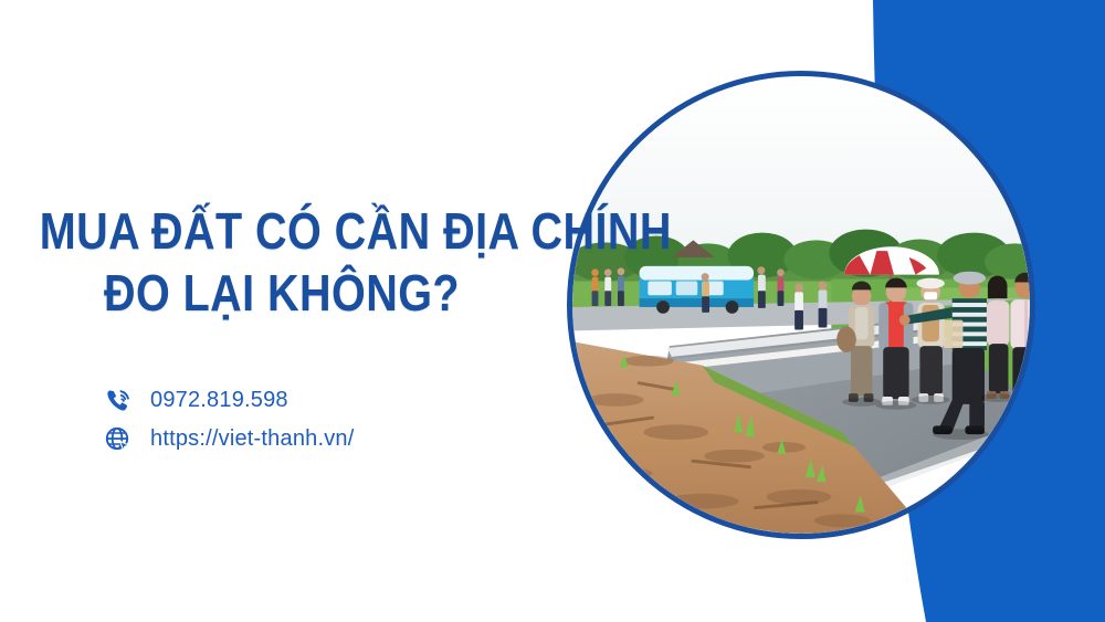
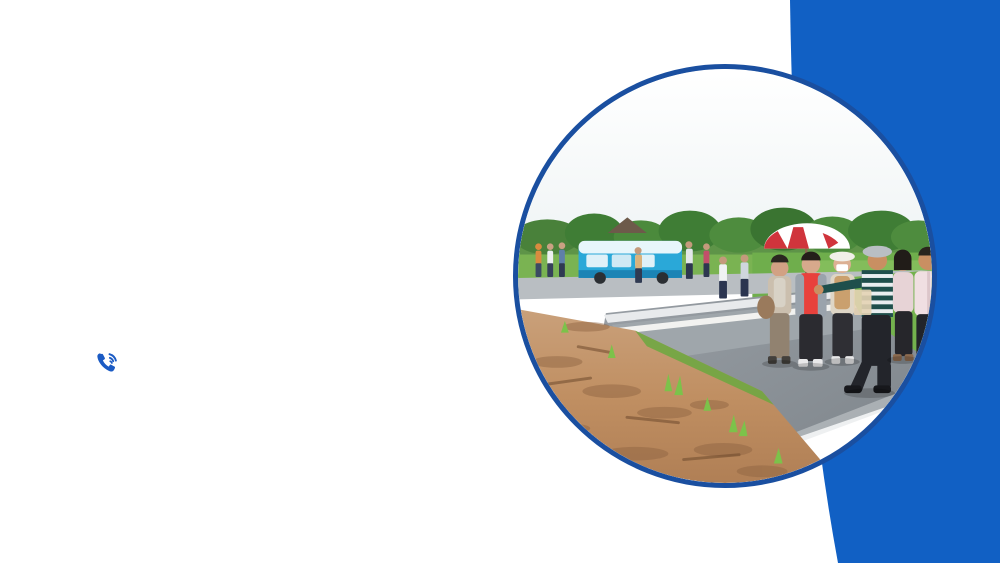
- MUA ĐẤT CÓ CẦN ĐỊA CHÍNH
- ĐO LẠI KHÔNG?
- 0972.819.598
- https://viet-thanh.vn/
